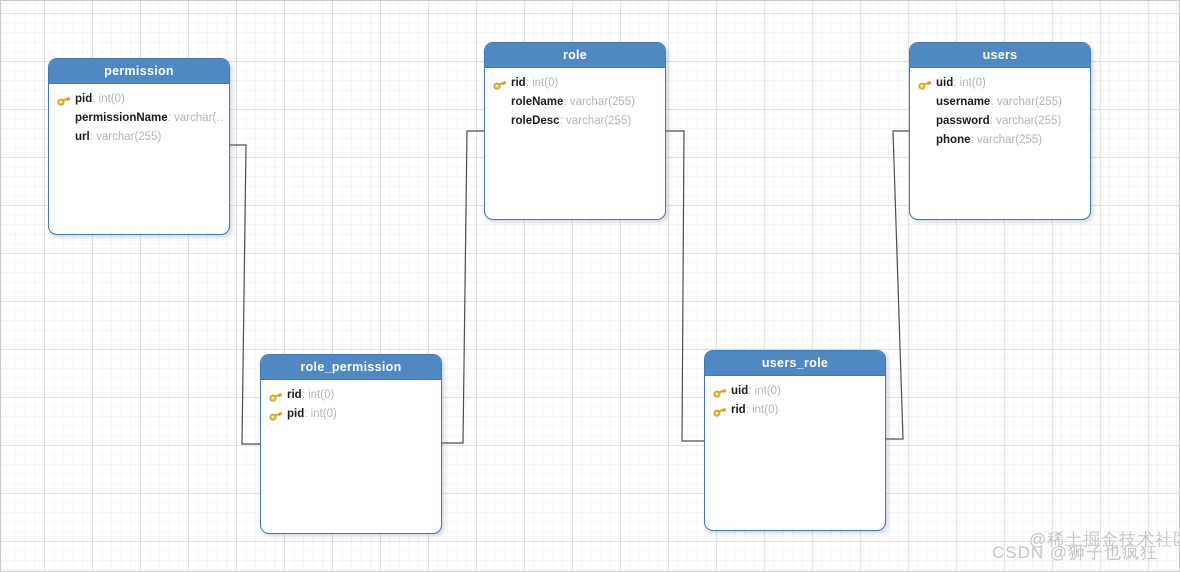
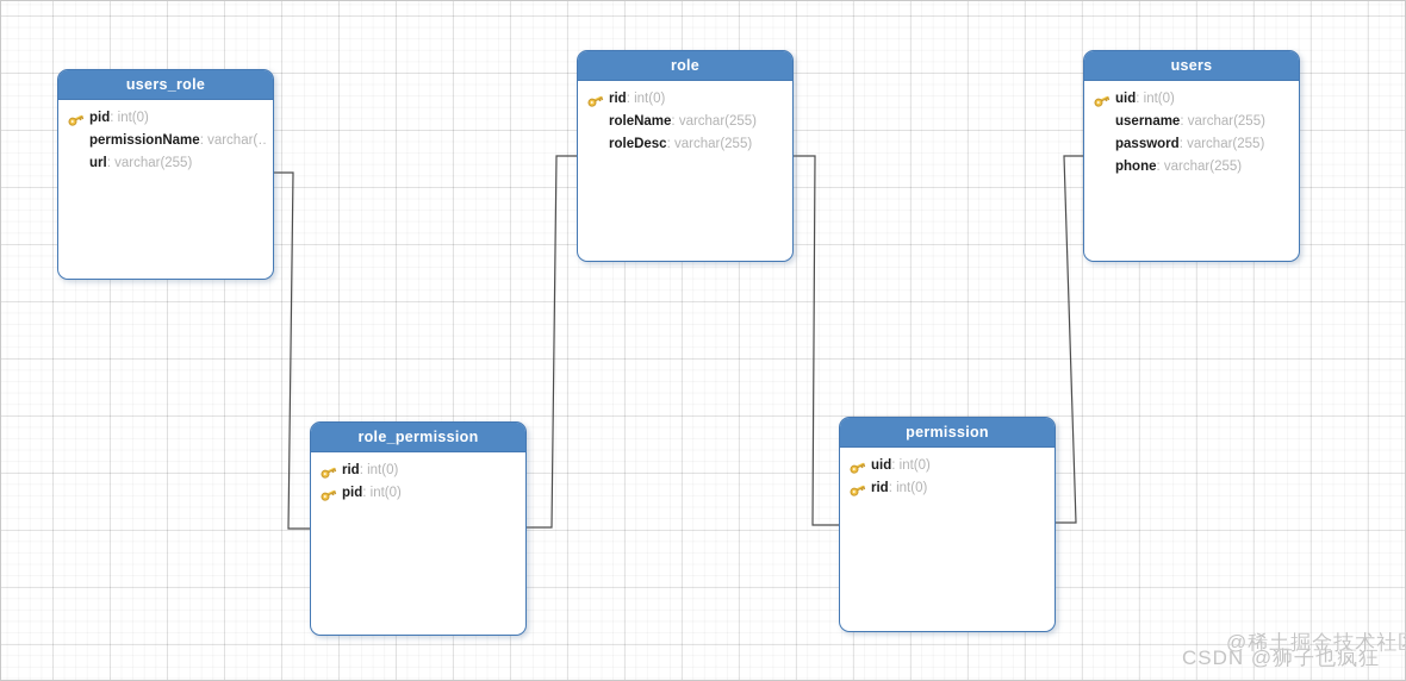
- permission
+ users_role
  pid
  int(0)
  permissionName
  varchar(…
  url
  varchar(255)
  role
  rid
  int(0)
  roleName
  varchar(255)
  roleDesc
  varchar(255)
  users
  uid
  int(0)
  username
  varchar(255)
  password
  varchar(255)
  phone
  varchar(255)
  role_permission
  rid
  int(0)
  pid
  int(0)
- users_role
+ permission
  uid
  int(0)
  rid
  int(0)
  @稀土掘金技术社
  CSDN @狮子也疯狂
